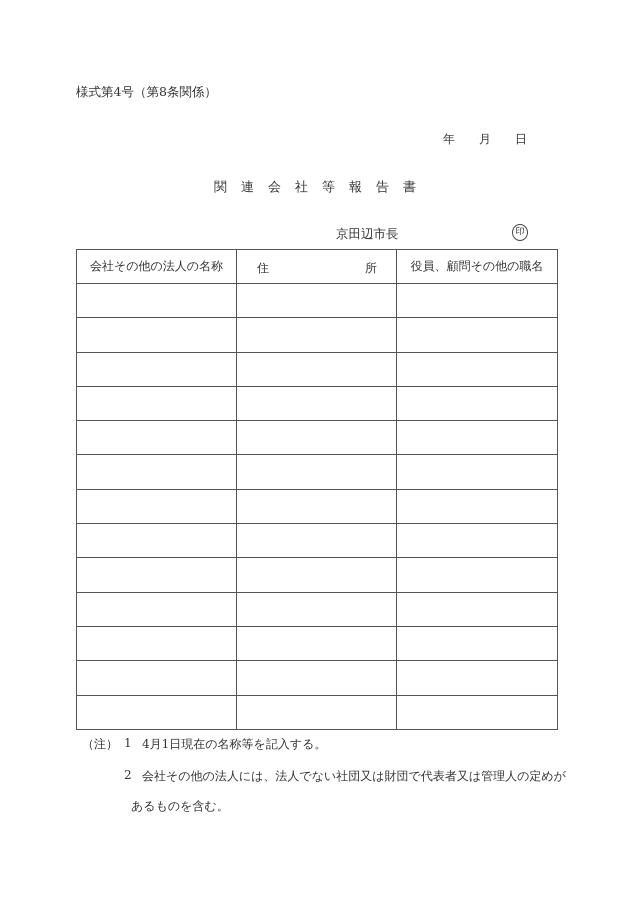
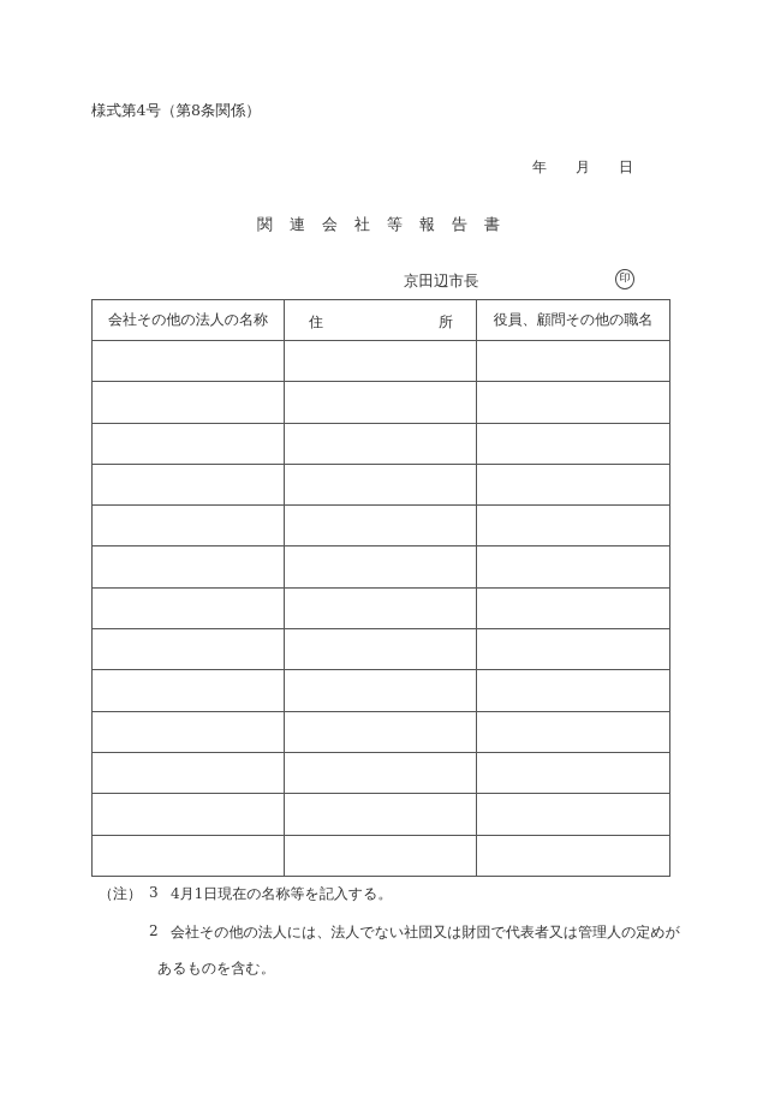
  様式第4号（第8条関係）
  年
  月
  日
  関 連 会 社 等 報 告 書
  京田辺市長
  印
  会社その他の法人の名称	住 所	役員、顧問その他の職名
  （注）
- 1
+ 3
  4月1日現在の名称等を記入する。
  2
  会社その他の法人には、法人でない社団又は財団で代表者又は管理人の定めが
  あるものを含む。
